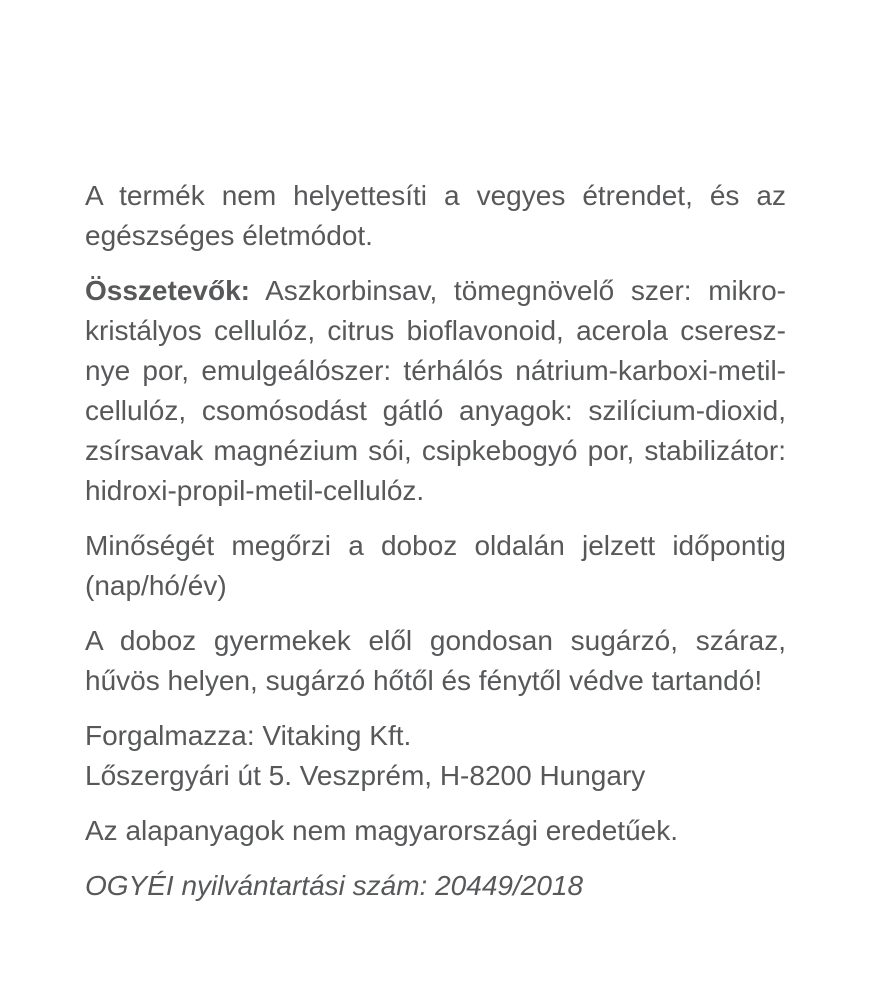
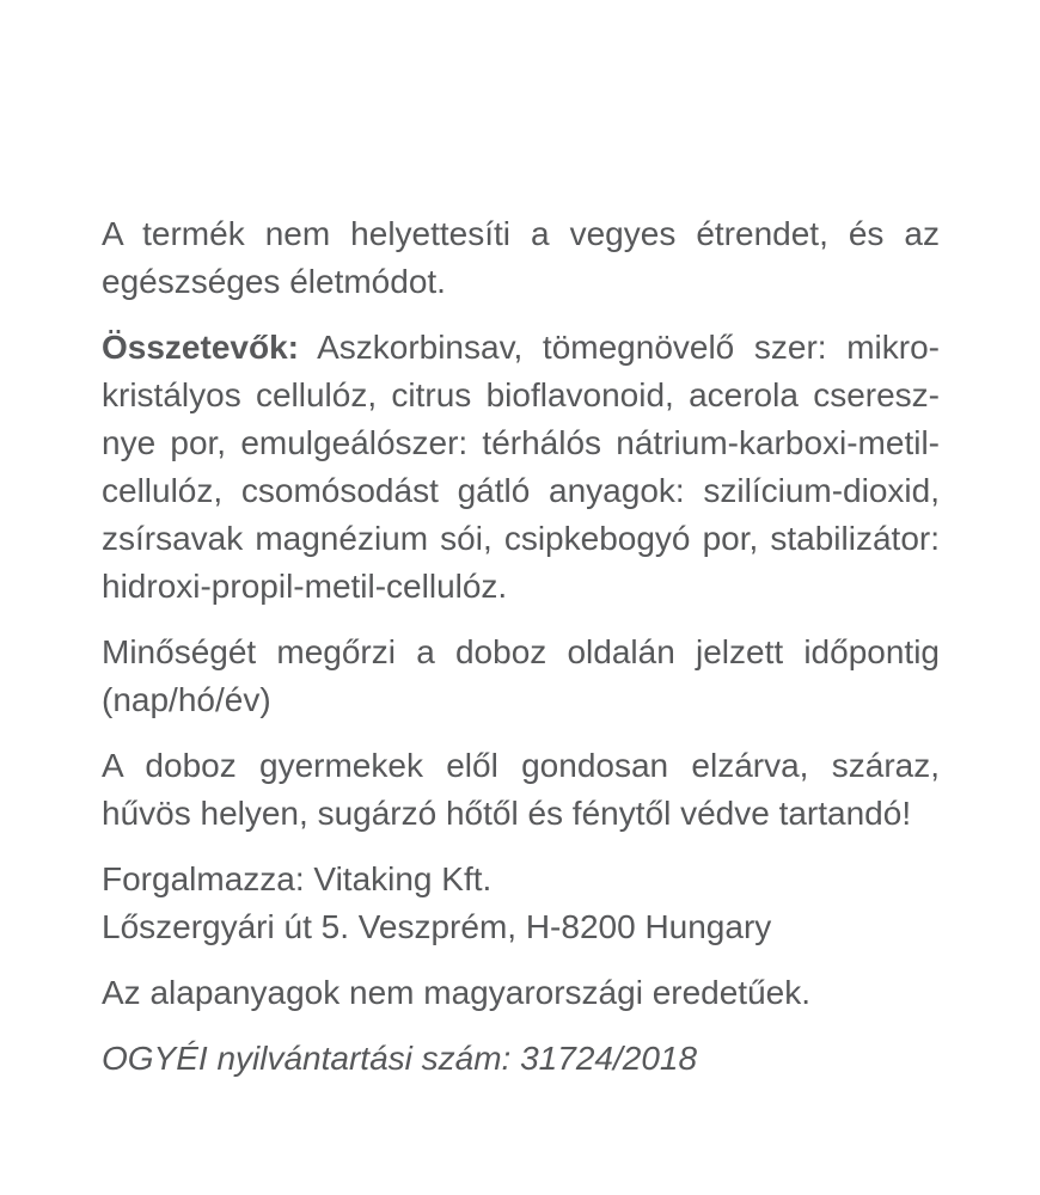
  A termék nem helyettesíti a vegyes étrendet, és az
  egészséges életmódot.
  Összetevők: Aszkorbinsav, tömegnövelő szer: mikro-
  kristályos cellulóz, citrus bioflavonoid, acerola cseresz-
  nye por, emulgeálószer: térhálós nátrium-karboxi-metil-
  cellulóz, csomósodást gátló anyagok: szilícium-dioxid,
  zsírsavak magnézium sói, csipkebogyó por, stabilizátor:
  hidroxi-propil-metil-cellulóz.
  Minőségét megőrzi a doboz oldalán jelzett időpontig
  (nap/hó/év)
- A doboz gyermekek elől gondosan sugárzó, száraz,
+ A doboz gyermekek elől gondosan elzárva, száraz,
  hűvös helyen, sugárzó hőtől és fénytől védve tartandó!
  Forgalmazza: Vitaking Kft.
  Lőszergyári út 5. Veszprém, H-8200 Hungary
  Az alapanyagok nem magyarországi eredetűek.
- OGYÉI nyilvántartási szám: 20449/2018
+ OGYÉI nyilvántartási szám: 31724/2018
